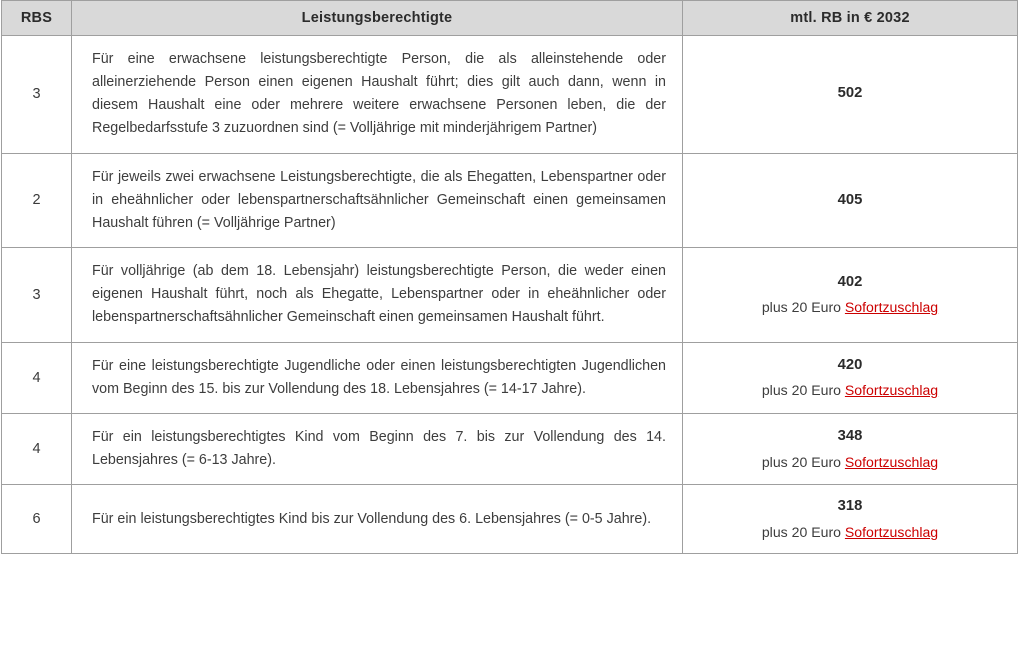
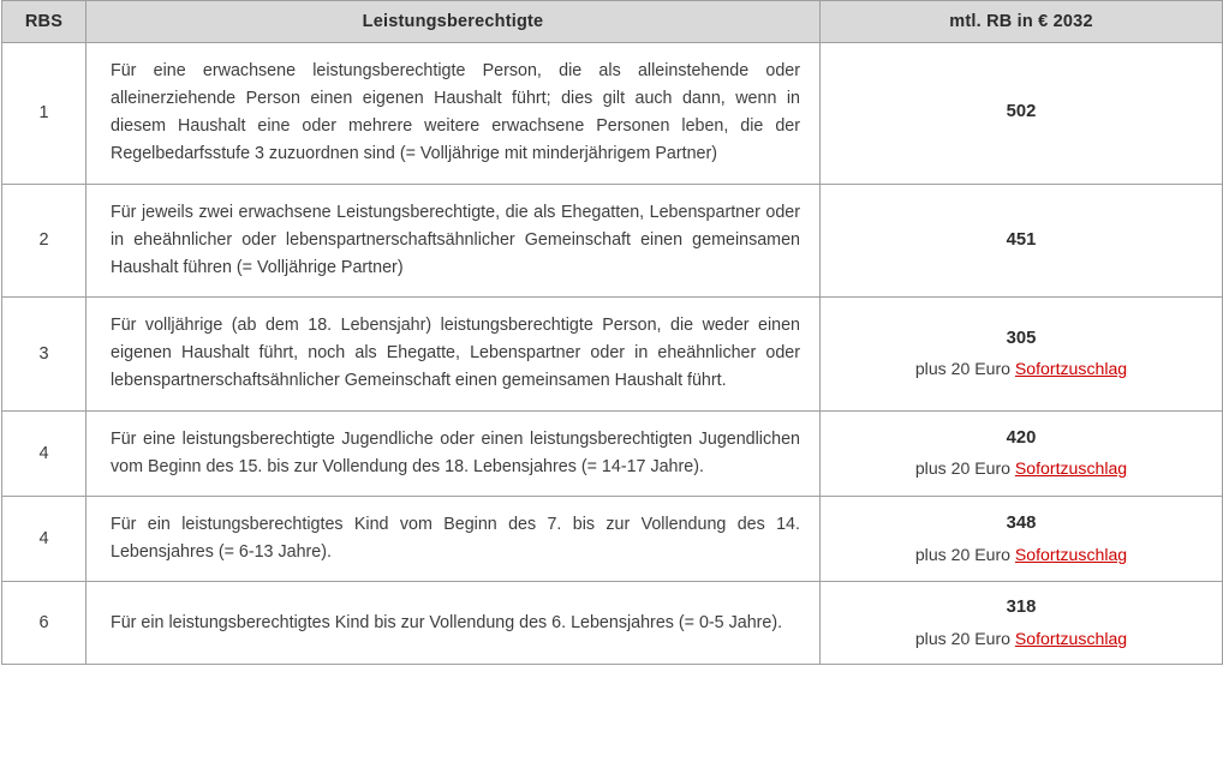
  RBS	Leistungsberechtigte	mtl. RB in € 2032
- 3	Für eine erwachsene leistungsberechtigte Person, die als alleinstehende oder alleinerziehende Person einen eigenen Haushalt führt; dies gilt auch dann, wenn in diesem Haushalt eine oder mehrere weitere erwachsene Personen leben, die der Regelbedarfsstufe 3 zuzuordnen sind (= Volljährige mit minderjährigem Partner)	502
+ 1	Für eine erwachsene leistungsberechtigte Person, die als alleinstehende oder alleinerziehende Person einen eigenen Haushalt führt; dies gilt auch dann, wenn in diesem Haushalt eine oder mehrere weitere erwachsene Personen leben, die der Regelbedarfsstufe 3 zuzuordnen sind (= Volljährige mit minderjährigem Partner)	502
- 2	Für jeweils zwei erwachsene Leistungsberechtigte, die als Ehegatten, Lebenspartner oder in eheähnlicher oder lebenspartnerschaftsähnlicher Gemeinschaft einen gemeinsamen Haushalt führen (= Volljährige Partner)	405
+ 2	Für jeweils zwei erwachsene Leistungsberechtigte, die als Ehegatten, Lebenspartner oder in eheähnlicher oder lebenspartnerschaftsähnlicher Gemeinschaft einen gemeinsamen Haushalt führen (= Volljährige Partner)	451
- 3	Für volljährige (ab dem 18. Lebensjahr) leistungsberechtigte Person, die weder einen eigenen Haushalt führt, noch als Ehegatte, Lebenspartner oder in eheähnlicher oder lebenspartnerschaftsähnlicher Gemeinschaft einen gemeinsamen Haushalt führt.	402plus 20 Euro Sofortzuschlag
+ 3	Für volljährige (ab dem 18. Lebensjahr) leistungsberechtigte Person, die weder einen eigenen Haushalt führt, noch als Ehegatte, Lebenspartner oder in eheähnlicher oder lebenspartnerschaftsähnlicher Gemeinschaft einen gemeinsamen Haushalt führt.	305plus 20 Euro Sofortzuschlag
  4	Für eine leistungsberechtigte Jugendliche oder einen leistungsberechtigten Jugendlichen vom Beginn des 15. bis zur Vollendung des 18. Lebensjahres (= 14-17 Jahre).	420plus 20 Euro Sofortzuschlag
  4	Für ein leistungsberechtigtes Kind vom Beginn des 7. bis zur Vollendung des 14. Lebensjahres (= 6-13 Jahre).	348plus 20 Euro Sofortzuschlag
  6	Für ein leistungsberechtigtes Kind bis zur Vollendung des 6. Lebensjahres (= 0-5 Jahre).	318plus 20 Euro Sofortzuschlag
